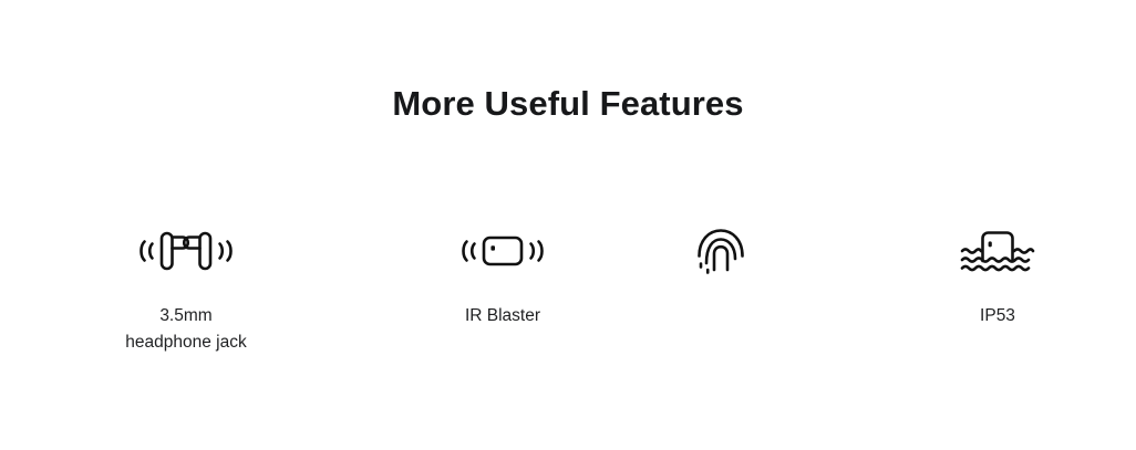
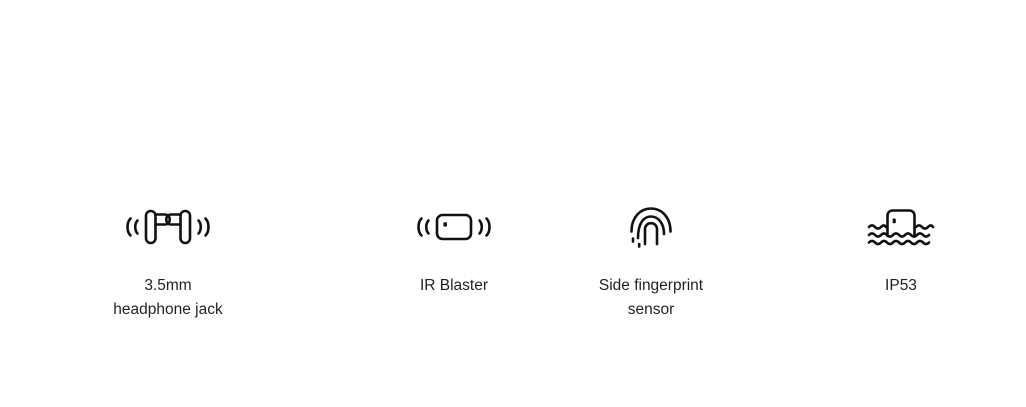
- More Useful Features
  3.5mm
  headphone jack
  IR Blaster
+ Side fingerprint
+ sensor
  IP53
